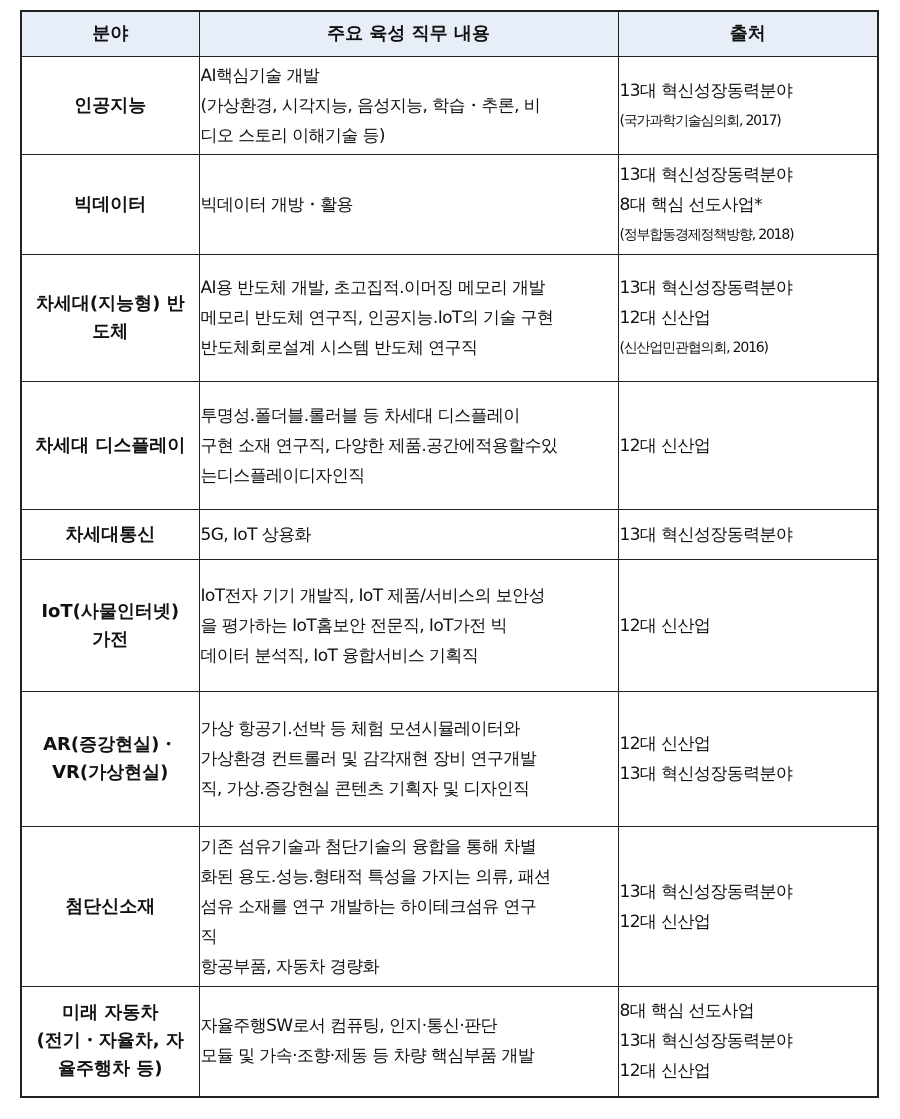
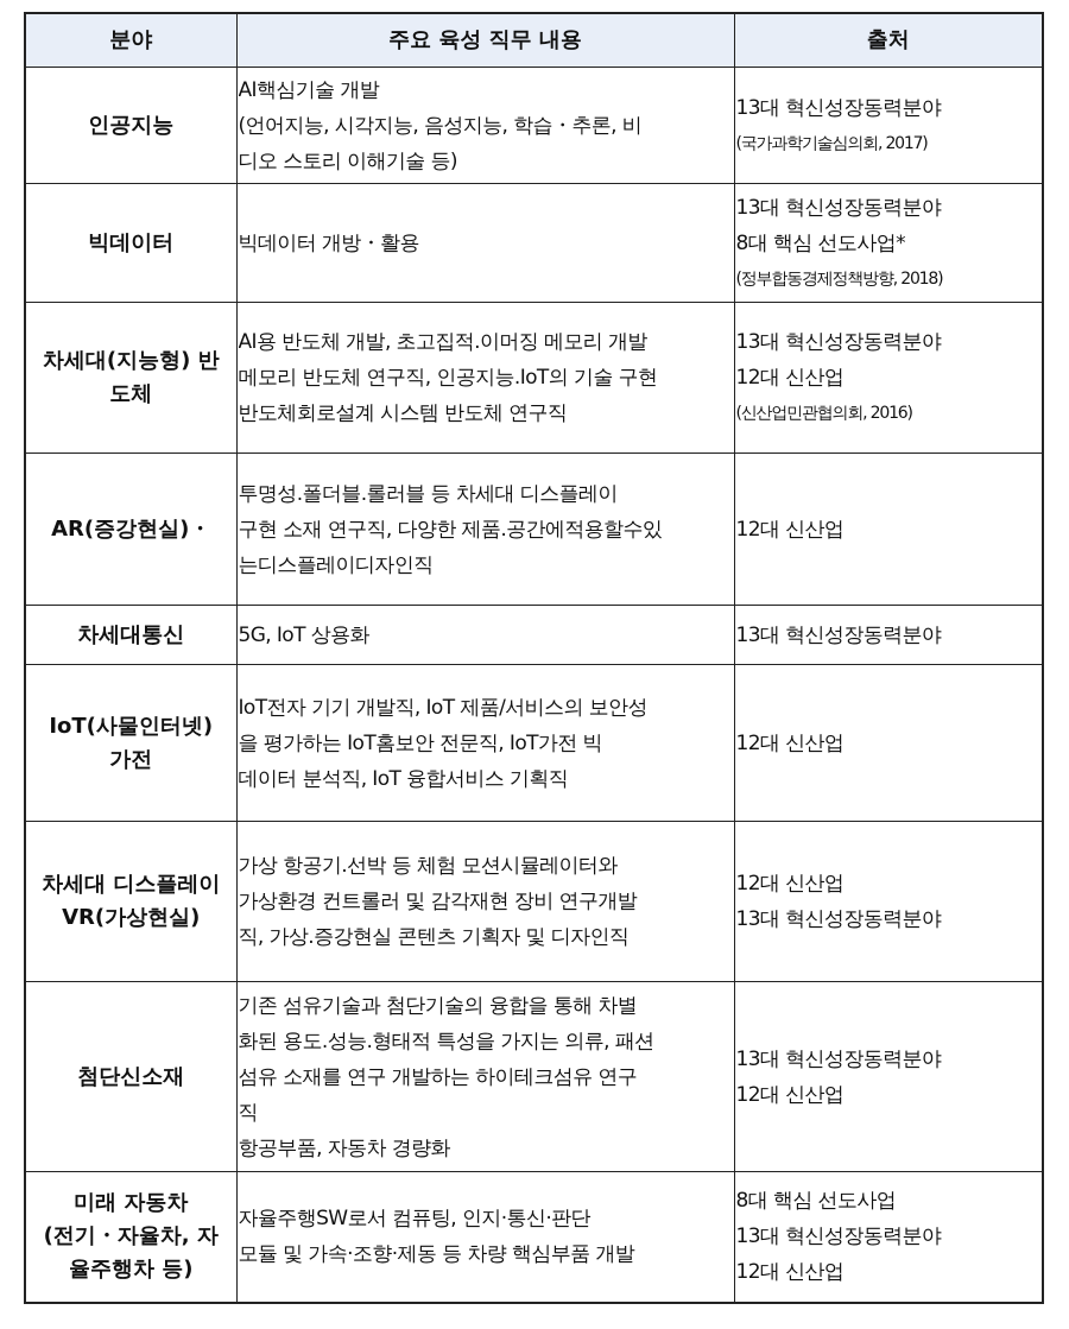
  분야	주요 육성 직무 내용	출처
- 인공지능	AI핵심기술 개발(가상환경, 시각지능, 음성지능, 학습・추론, 비디오 스토리 이해기술 등)	13대 혁신성장동력분야(국가과학기술심의회, 2017)
+ 인공지능	AI핵심기술 개발(언어지능, 시각지능, 음성지능, 학습・추론, 비디오 스토리 이해기술 등)	13대 혁신성장동력분야(국가과학기술심의회, 2017)
  빅데이터	빅데이터 개방・활용	13대 혁신성장동력분야8대 핵심 선도사업*(정부합동경제정책방향, 2018)
  차세대(지능형) 반도체	AI용 반도체 개발, 초고집적.이머징 메모리 개발메모리 반도체 연구직, 인공지능.IoT의 기술 구현반도체회로설계 시스템 반도체 연구직	13대 혁신성장동력분야12대 신산업(신산업민관협의회, 2016)
- 차세대 디스플레이	투명성.폴더블.롤러블 등 차세대 디스플레이구현 소재 연구직, 다양한 제품.공간에적용할수있는디스플레이디자인직	12대 신산업
+ AR(증강현실)・	투명성.폴더블.롤러블 등 차세대 디스플레이구현 소재 연구직, 다양한 제품.공간에적용할수있는디스플레이디자인직	12대 신산업
  차세대통신	5G, IoT 상용화	13대 혁신성장동력분야
  IoT(사물인터넷)가전	IoT전자 기기 개발직, IoT 제품/서비스의 보안성을 평가하는 IoT홈보안 전문직, IoT가전 빅데이터 분석직, IoT 융합서비스 기획직	12대 신산업
- AR(증강현실)・VR(가상현실)	가상 항공기.선박 등 체험 모션시뮬레이터와가상환경 컨트롤러 및 감각재현 장비 연구개발직, 가상.증강현실 콘텐츠 기획자 및 디자인직	12대 신산업13대 혁신성장동력분야
+ 차세대 디스플레이VR(가상현실)	가상 항공기.선박 등 체험 모션시뮬레이터와가상환경 컨트롤러 및 감각재현 장비 연구개발직, 가상.증강현실 콘텐츠 기획자 및 디자인직	12대 신산업13대 혁신성장동력분야
  첨단신소재	기존 섬유기술과 첨단기술의 융합을 통해 차별화된 용도.성능.형태적 특성을 가지는 의류, 패션섬유 소재를 연구 개발하는 하이테크섬유 연구직항공부품, 자동차 경량화	13대 혁신성장동력분야12대 신산업
  미래 자동차(전기・자율차, 자율주행차 등)	자율주행SW로서 컴퓨팅, 인지·통신·판단모듈 및 가속·조향·제동 등 차량 핵심부품 개발	8대 핵심 선도사업13대 혁신성장동력분야12대 신산업
